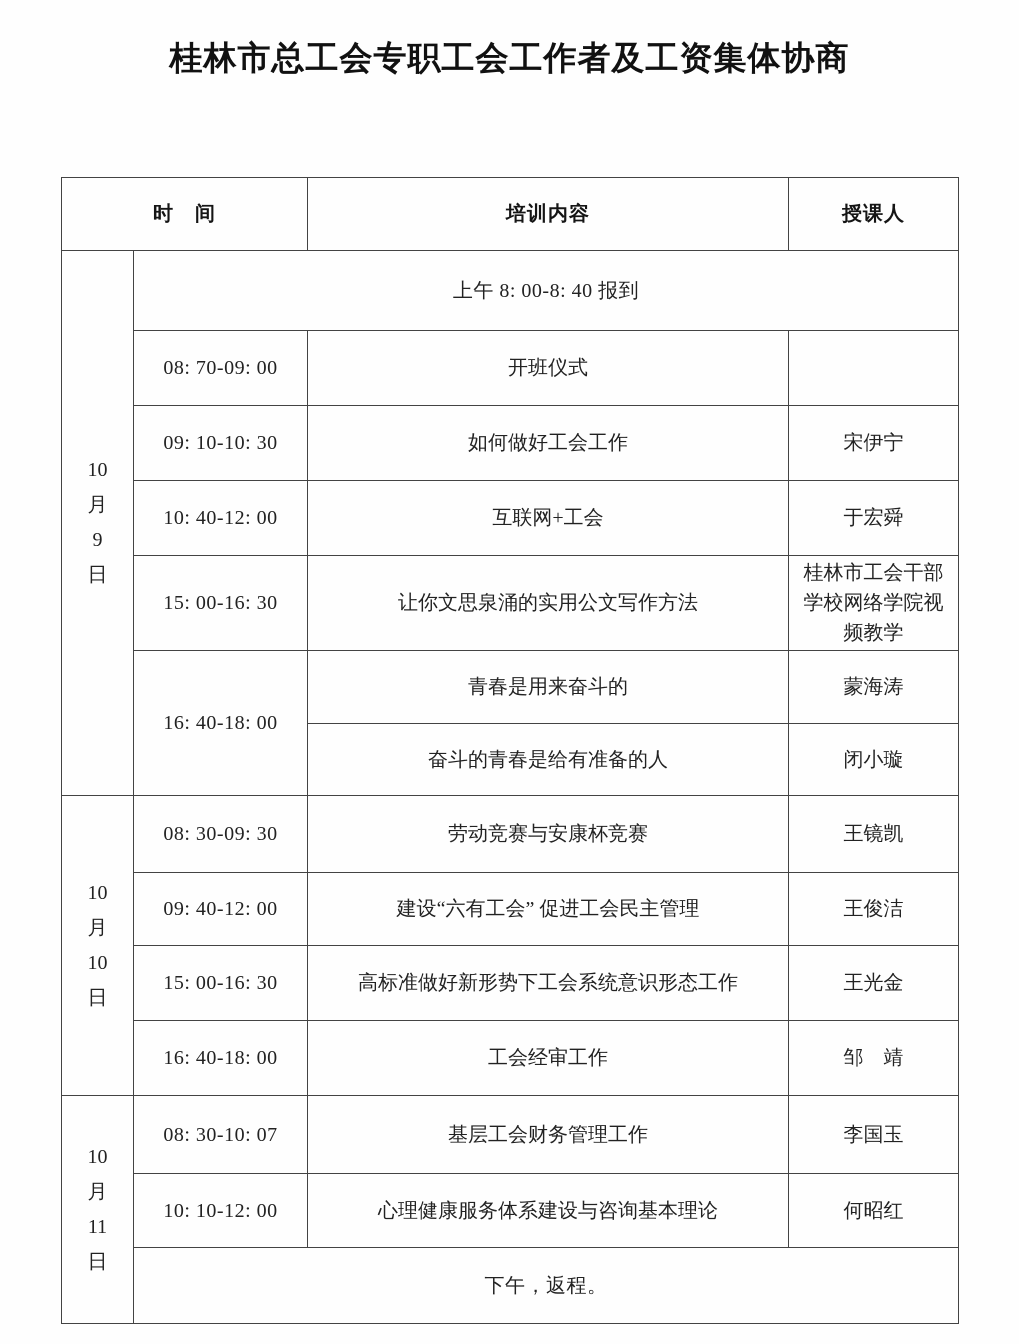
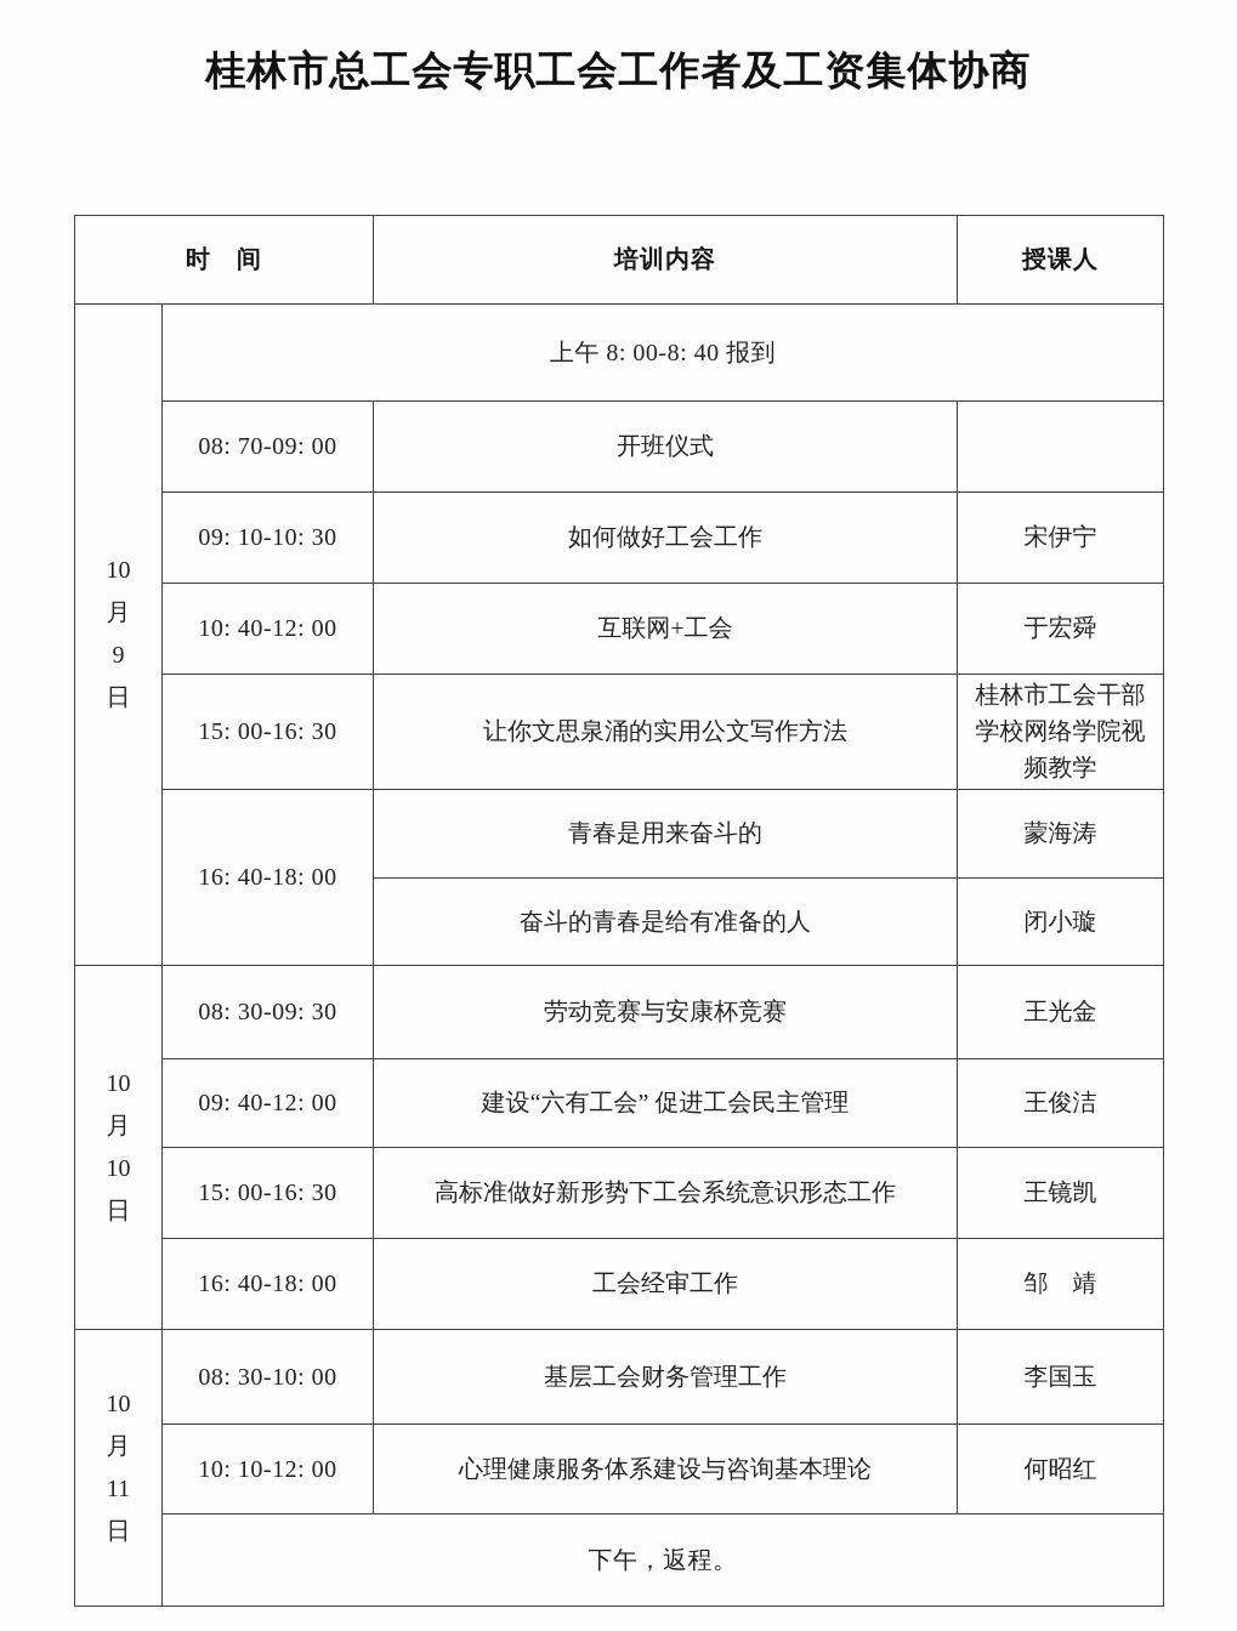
  桂林市总工会专职工会工作者及工资集体协商
  时 间	培训内容	授课人
  10 月 9 日	上午 8: 00-8: 40 报到
  08: 70-09: 00	开班仪式
  09: 10-10: 30	如何做好工会工作	宋伊宁
  10: 40-12: 00	互联网+工会	于宏舜
  15: 00-16: 30	让你文思泉涌的实用公文写作方法	桂林市工会干部学校网络学院视频教学
  16: 40-18: 00	青春是用来奋斗的	蒙海涛
  奋斗的青春是给有准备的人	闭小璇
- 10 月 10 日	08: 30-09: 30	劳动竞赛与安康杯竞赛	王镜凯
+ 10 月 10 日	08: 30-09: 30	劳动竞赛与安康杯竞赛	王光金
  09: 40-12: 00	建设“六有工会” 促进工会民主管理	王俊洁
- 15: 00-16: 30	高标准做好新形势下工会系统意识形态工作	王光金
+ 15: 00-16: 30	高标准做好新形势下工会系统意识形态工作	王镜凯
  16: 40-18: 00	工会经审工作	邹 靖
- 10 月 11 日	08: 30-10: 07	基层工会财务管理工作	李国玉
+ 10 月 11 日	08: 30-10: 00	基层工会财务管理工作	李国玉
  10: 10-12: 00	心理健康服务体系建设与咨询基本理论	何昭红
  下午，返程。
